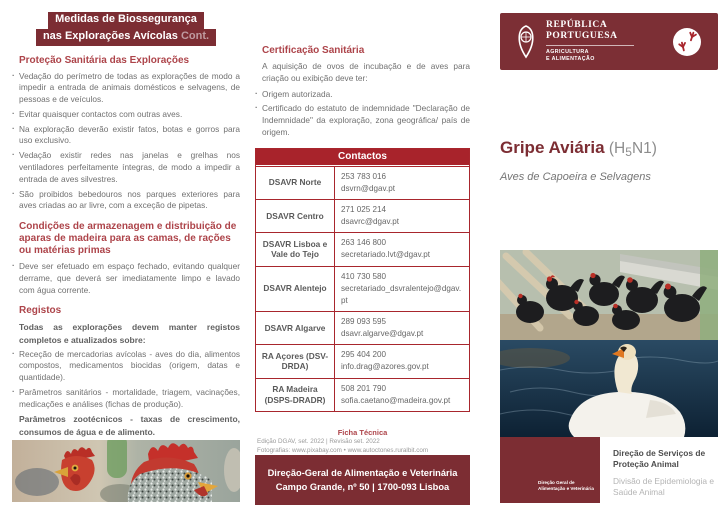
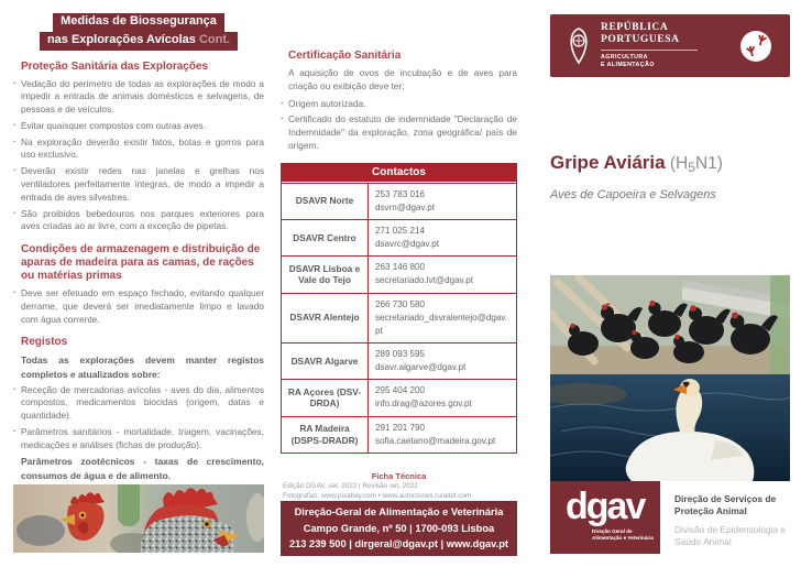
  Medidas de Biossegurança
  nas Explorações Avícolas Cont.
  Proteção Sanitária das Explorações
  Vedação do perímetro de todas as explorações de modo a impedir a entrada de animais domésticos e selvagens, de pessoas e de veículos.
- Evitar quaisquer contactos com outras aves.
+ Evitar quaisquer compostos com outras aves.
  Na exploração deverão existir fatos, botas e gorros para uso exclusivo.
- Vedação existir redes nas janelas e grelhas nos ventiladores perfeitamente íntegras, de modo a impedir a entrada de aves silvestres.
+ Deverão existir redes nas janelas e grelhas nos ventiladores perfeitamente íntegras, de modo a impedir a entrada de aves silvestres.
  São proibidos bebedouros nos parques exteriores para aves criadas ao ar livre, com a exceção de pipetas.
  Condições de armazenagem e distribuição de aparas de madeira para as camas, de rações ou matérias primas
  Deve ser efetuado em espaço fechado, evitando qualquer derrame, que deverá ser imediatamente limpo e lavado com água corrente.
  Registos
  Todas as explorações devem manter registos completos e atualizados sobre:
  Receção de mercadorias avícolas - aves do dia, alimentos compostos, medicamentos biocidas (origem, datas e quantidade).
  Parâmetros sanitários - mortalidade, triagem, vacinações, medicações e análises (fichas de produção).
  Parâmetros zootécnicos - taxas de crescimento, consumos de água e de alimento.
  Certificação Sanitária
  A aquisição de ovos de incubação e de aves para criação ou exibição deve ter:
  Origem autorizada.
  Certificado do estatuto de indemnidade "Declaração de Indemnidade" da exploração, zona geográfica/ país de origem.
  Contactos
  DSAVR Norte
  253 783 016
  dsvrn@dgav.pt
  DSAVR Centro
  271 025 214
  dsavrc@dgav.pt
  DSAVR Lisboa e Vale do Tejo
  263 146 800
  secretariado.lvt@dgav.pt
  DSAVR Alentejo
- 410 730 580
+ 266 730 580
  secretariado_dsvralentejo@dgav.pt
  DSAVR Algarve
  289 093 595
  dsavr.algarve@dgav.pt
  RA Açores (DSV-DRDA)
  295 404 200
  info.drag@azores.gov.pt
  RA Madeira (DSPS-DRADR)
- 508 201 790
+ 291 201 790
  sofia.caetano@madeira.gov.pt
  Ficha Técnica
  Direção-Geral de Alimentação e Veterinária
  Campo Grande, nº 50 | 1700-093 Lisboa
+ 213 239 500 | dirgeral@dgav.pt | www.dgav.pt
  REPÚBLICA
  PORTUGUESA
  Gripe Aviária (H5N1)
  Aves de Capoeira e Selvagens
+ dgav
  Direção de Serviços de Proteção Animal
  Divisão de Epidemiologia e Saúde Animal
